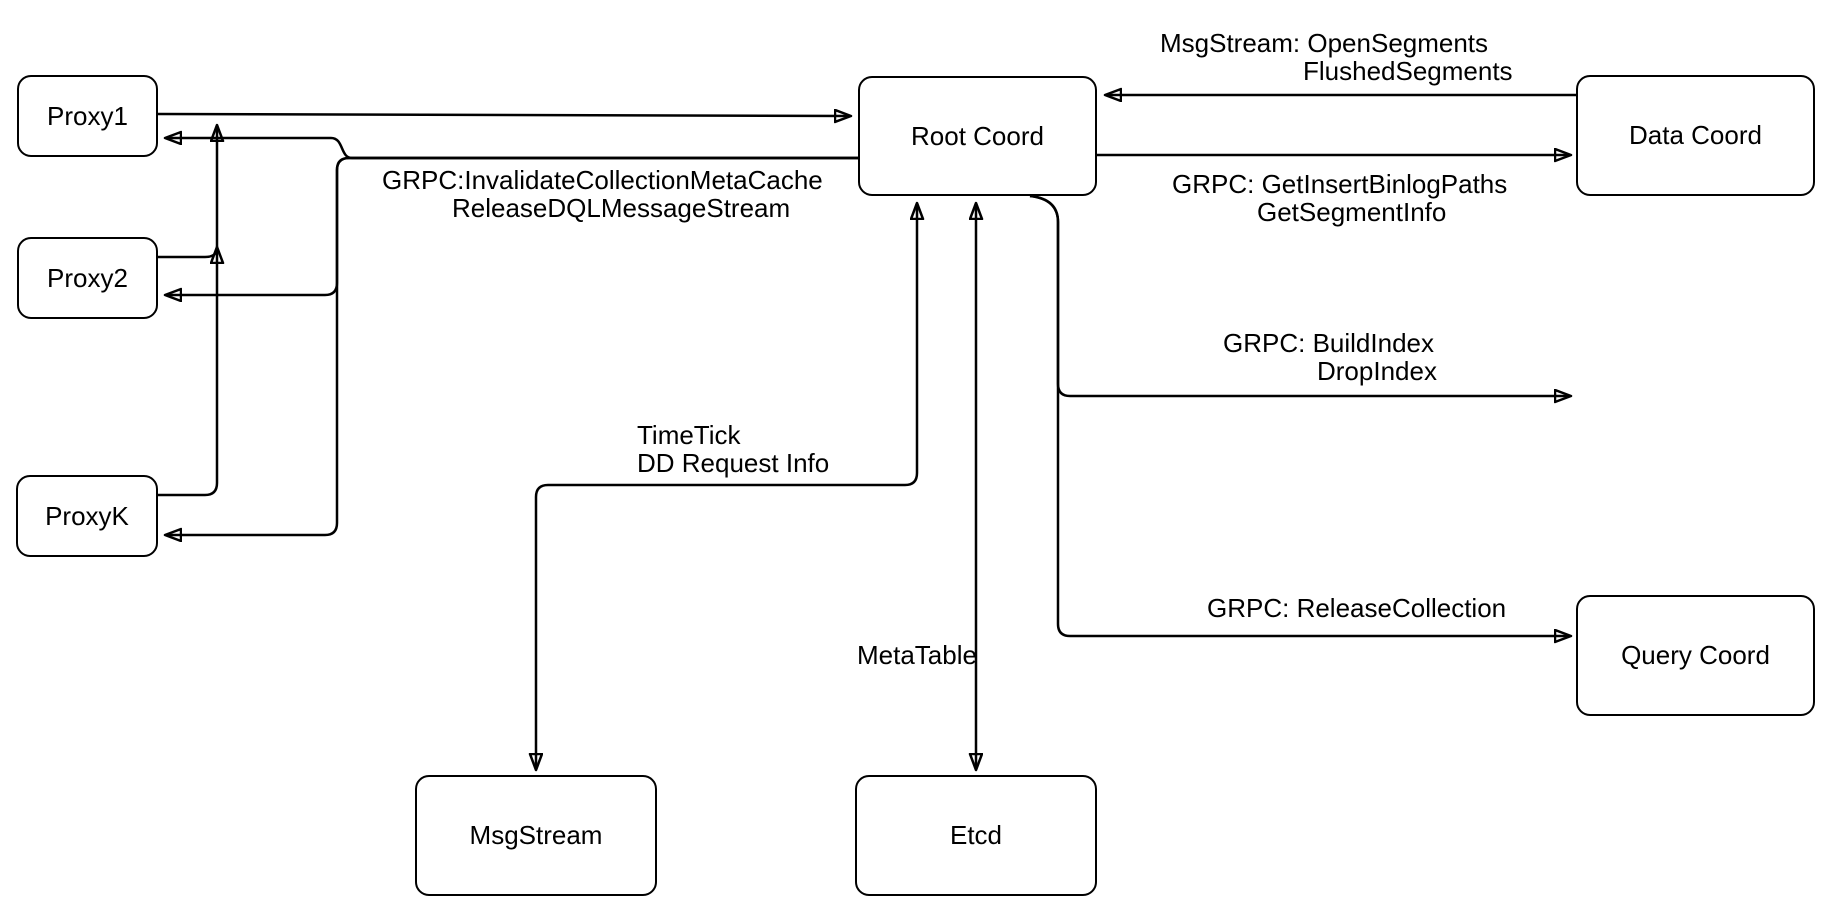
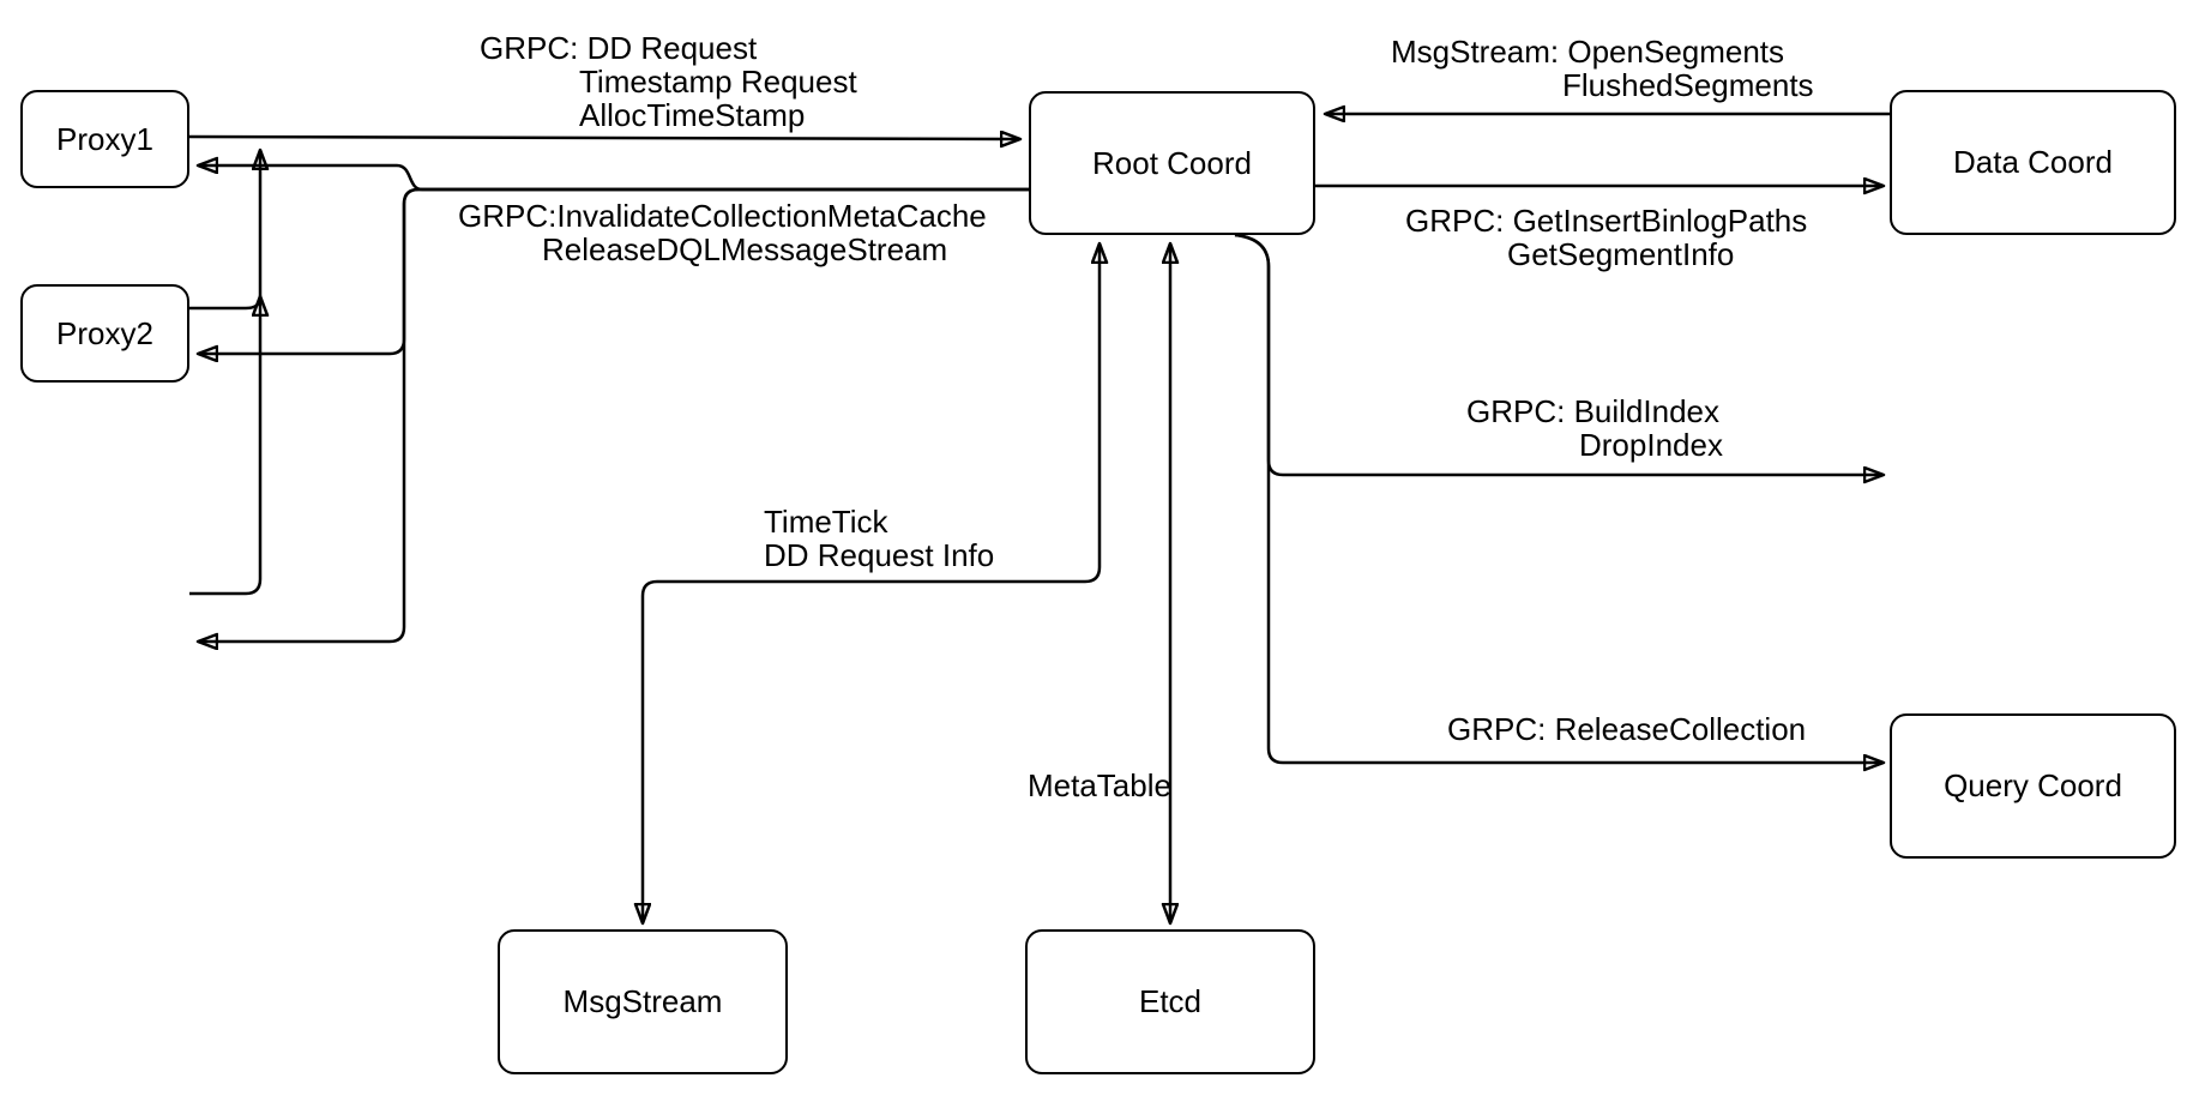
  Proxy1
  Proxy2
- ProxyK
  Root Coord
  Data Coord
  Query Coord
  MsgStream
  Etcd
+ GRPC: DD Request
+ Timestamp Request
+ AllocTimeStamp
  GRPC:InvalidateCollectionMetaCache
  ReleaseDQLMessageStream
  MsgStream: OpenSegments
  FlushedSegments
  GRPC: GetInsertBinlogPaths
  GetSegmentInfo
  GRPC: BuildIndex
  DropIndex
  GRPC: ReleaseCollection
  TimeTick
  DD Request Info
  MetaTable
